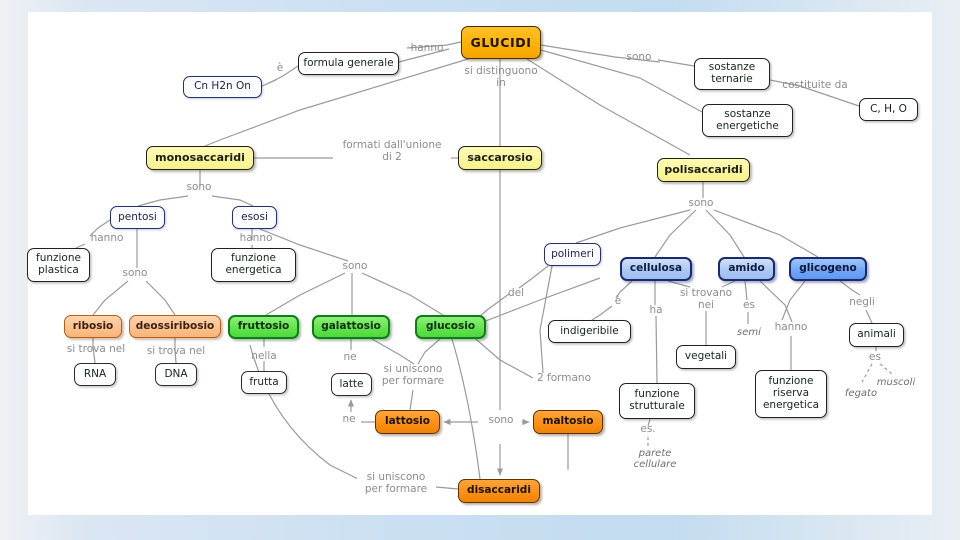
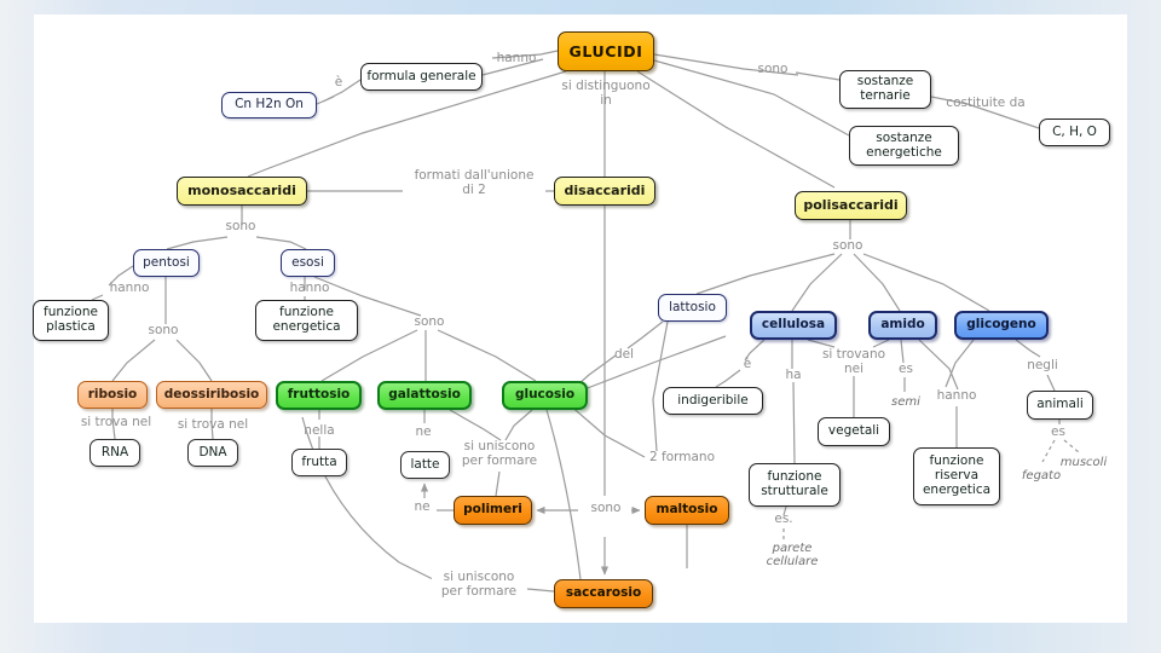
  GLUCIDI
  formula generale
  Cn H2n On
  sostanze
  ternarie
  sostanze
  energetiche
  C, H, O
  monosaccaridi
- saccarosio
+ disaccaridi
  polisaccaridi
  pentosi
  esosi
  funzione
  plastica
  funzione
  energetica
  ribosio
  deossiribosio
  RNA
  DNA
  fruttosio
  frutta
  galattosio
  latte
  glucosio
- lattosio
+ polimeri
  maltosio
- disaccaridi
+ saccarosio
- polimeri
+ lattosio
  cellulosa
  amido
  glicogeno
  indigeribile
  vegetali
  animali
  funzione
  strutturale
  funzione
  riserva
  energetica
  hanno
  è
  si distinguono
  in
  sono
  costituite da
  formati dall'unione
  di 2
  sono
  sono
  hanno
  hanno
  sono
  sono
  si trova nel
  si trova nel
  nella
  ne
  ne
  si uniscono
  per formare
  sono
  si uniscono
  per formare
  del
  2 formano
  è
  ha
  si trovano
  nei
  es
  semi
  hanno
  negli
  es
  fegato
  muscoli
  es.
  parete
  cellulare
